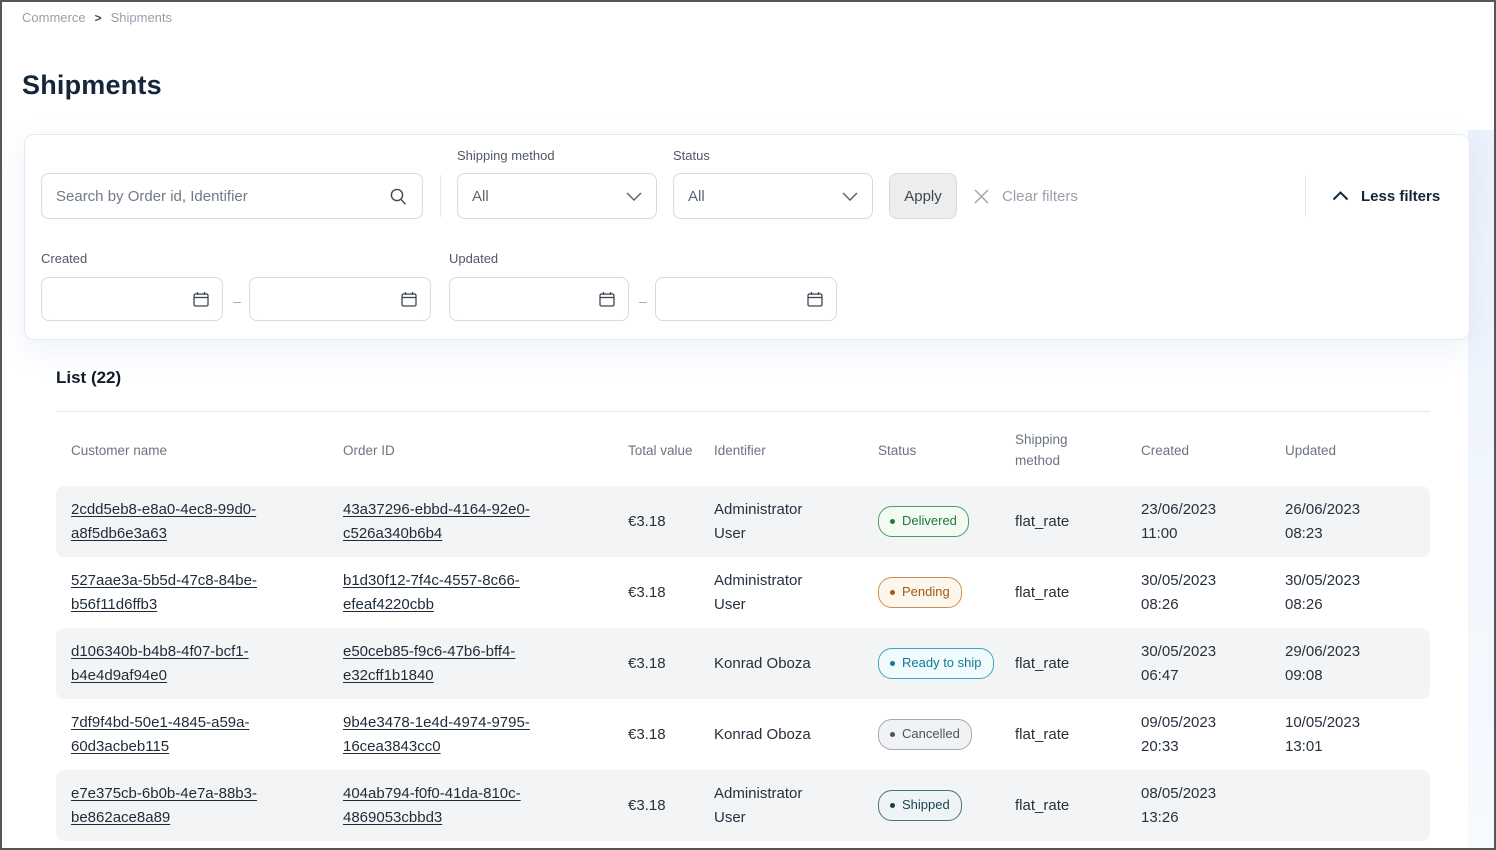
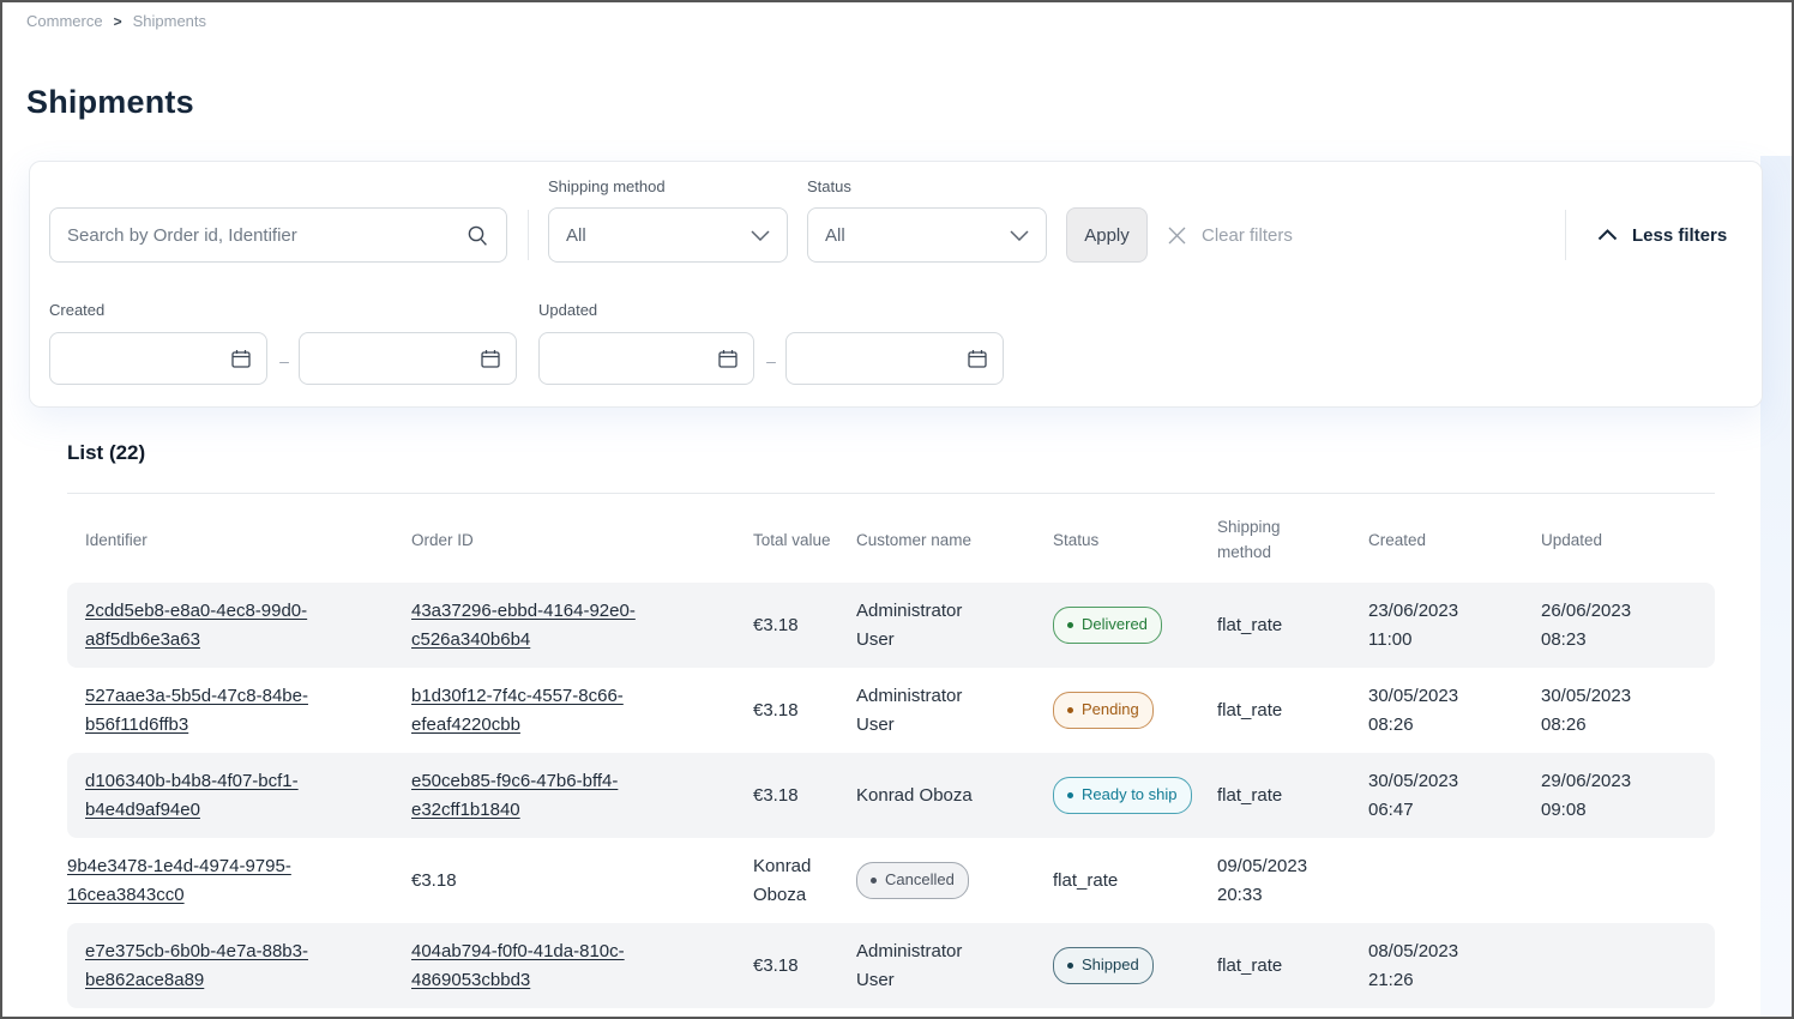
  Commerce
  >
  Shipments
  Shipments
  Search by Order id, Identifier
  Shipping method
  All
  Status
  All
  Apply
  Clear filters
  Less filters
  Created
  –
  Updated
  –
  List (22)
- Customer name
+ Identifier
  Order ID
  Total value
- Identifier
+ Customer name
  Status
  Shipping method
  Created
  Updated
  2cdd5eb8-e8a0-4ec8-99d0-a8f5db6e3a63
  43a37296-ebbd-4164-92e0-c526a340b6b4
  €3.18
  Administrator User
  Delivered
  flat_rate
  23/06/2023
  11:00
  26/06/2023
  08:23
  527aae3a-5b5d-47c8-84be-b56f11d6ffb3
  b1d30f12-7f4c-4557-8c66-efeaf4220cbb
  €3.18
  Administrator User
  Pending
  flat_rate
  30/05/2023
  08:26
  30/05/2023
  08:26
  d106340b-b4b8-4f07-bcf1-b4e4d9af94e0
  e50ceb85-f9c6-47b6-bff4-e32cff1b1840
  €3.18
  Konrad Oboza
  Ready to ship
  flat_rate
  30/05/2023
  06:47
  29/06/2023
  09:08
- 7df9f4bd-50e1-4845-a59a-60d3acbeb115
  9b4e3478-1e4d-4974-9795-16cea3843cc0
  €3.18
  Konrad Oboza
  Cancelled
  flat_rate
  09/05/2023
  20:33
- 10/05/2023
- 13:01
  e7e375cb-6b0b-4e7a-88b3-be862ace8a89
  404ab794-f0f0-41da-810c-4869053cbbd3
  €3.18
  Administrator User
  Shipped
  flat_rate
  08/05/2023
- 13:26
+ 21:26
